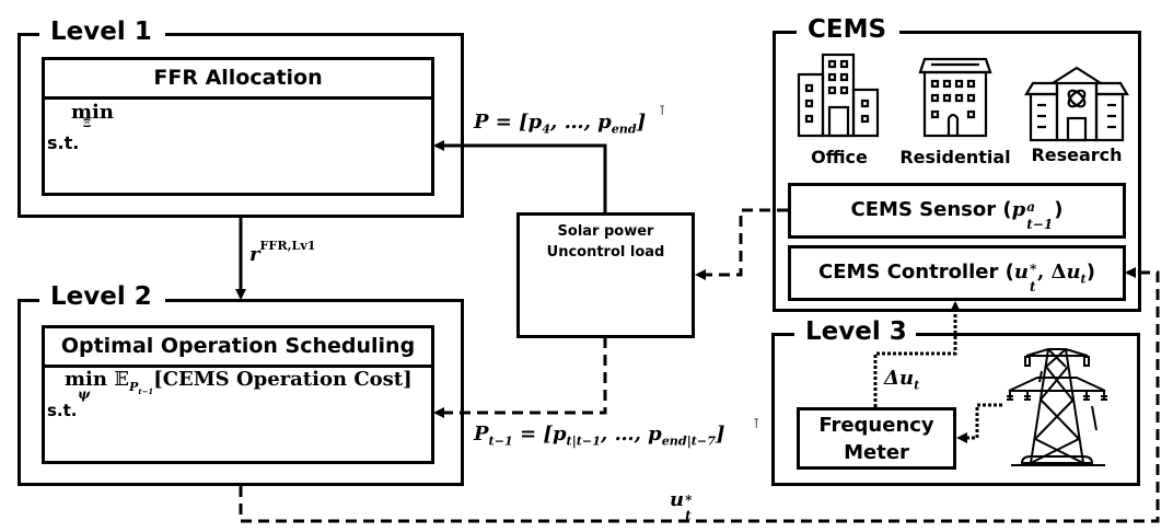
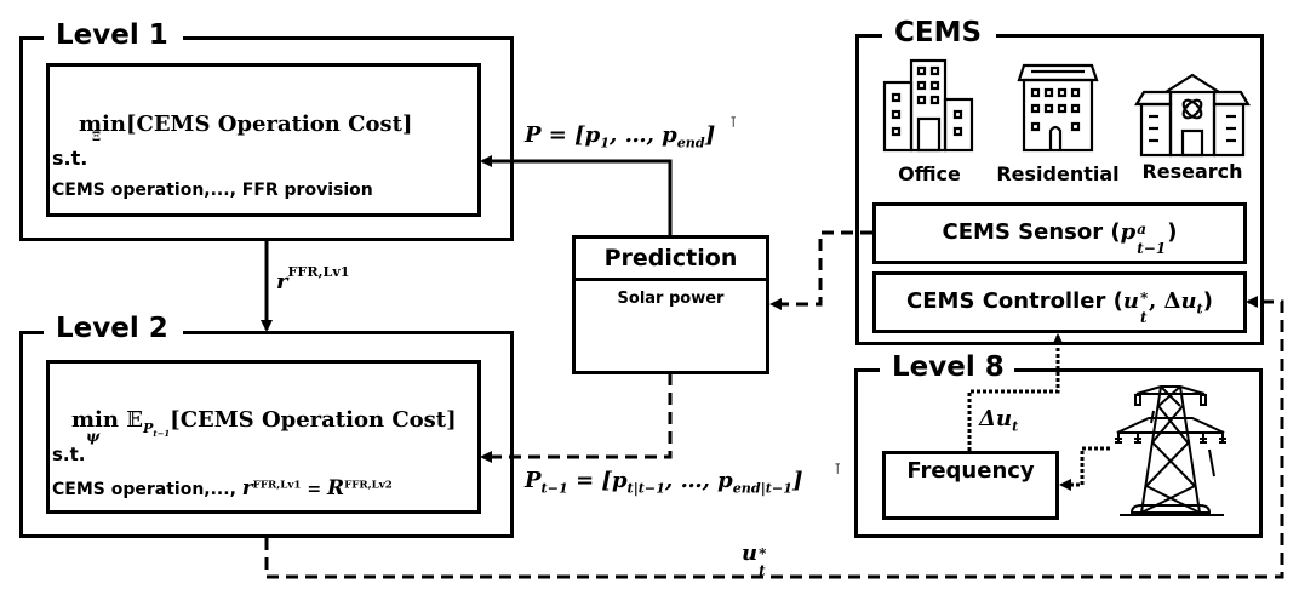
  Level 1
- FFR Allocation
  min
  Ξ
+ [CEMS Operation Cost]
  s.t.
+ CEMS operation,..., FFR provision
- P = [p4, …, pend]
+ P = [p1, …, pend]
  ⊺
  rFFR,Lv1
  Level 2
- Optimal Operation Scheduling
  min
  ψ
  𝔼Pt−1[CEMS Operation Cost]
  s.t.
+ CEMS operation,..., rFFR,Lv1 = RFFR,Lv2
- Pt−1 = [pt|t−1, …, pend|t−7]
+ Pt−1 = [pt|t−1, …, pend|t−1]
  ⊺
  u
  *
  t
+ Prediction
  Solar power
- Uncontrol load
  CEMS
  Office
  Residential
  Research
  CEMS Sensor (p
  a
  t−1
  )
  CEMS Controller (u
  *
  t
  , Δut)
- Level 3
+ Level 8
  Δut
  Frequency
- Meter
